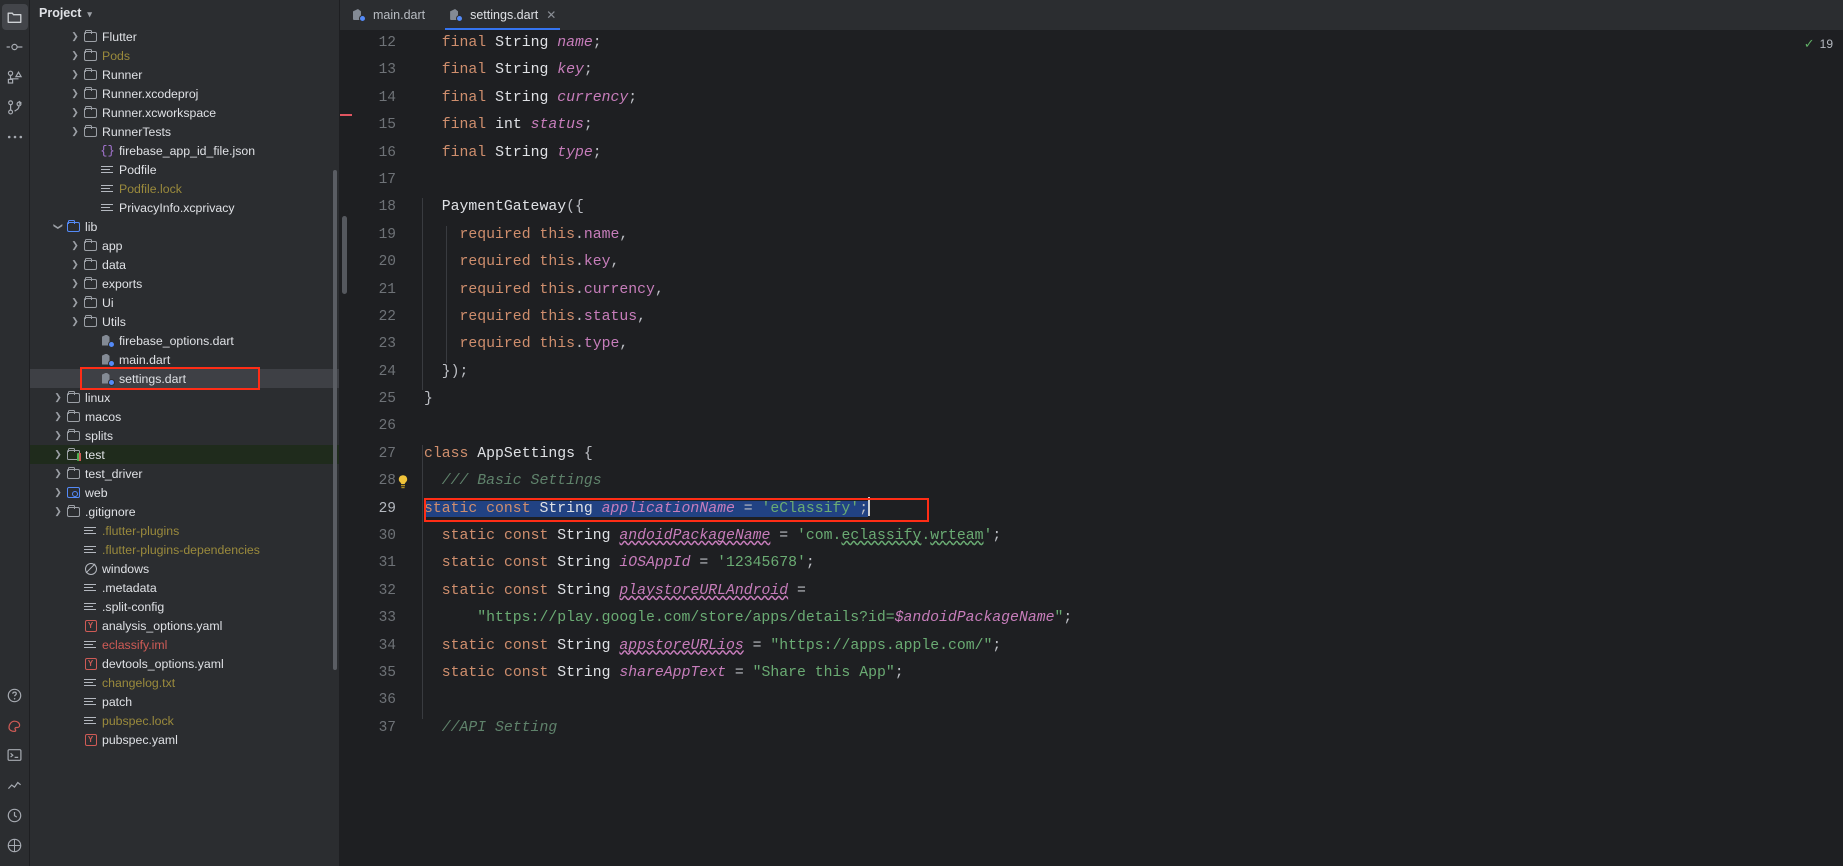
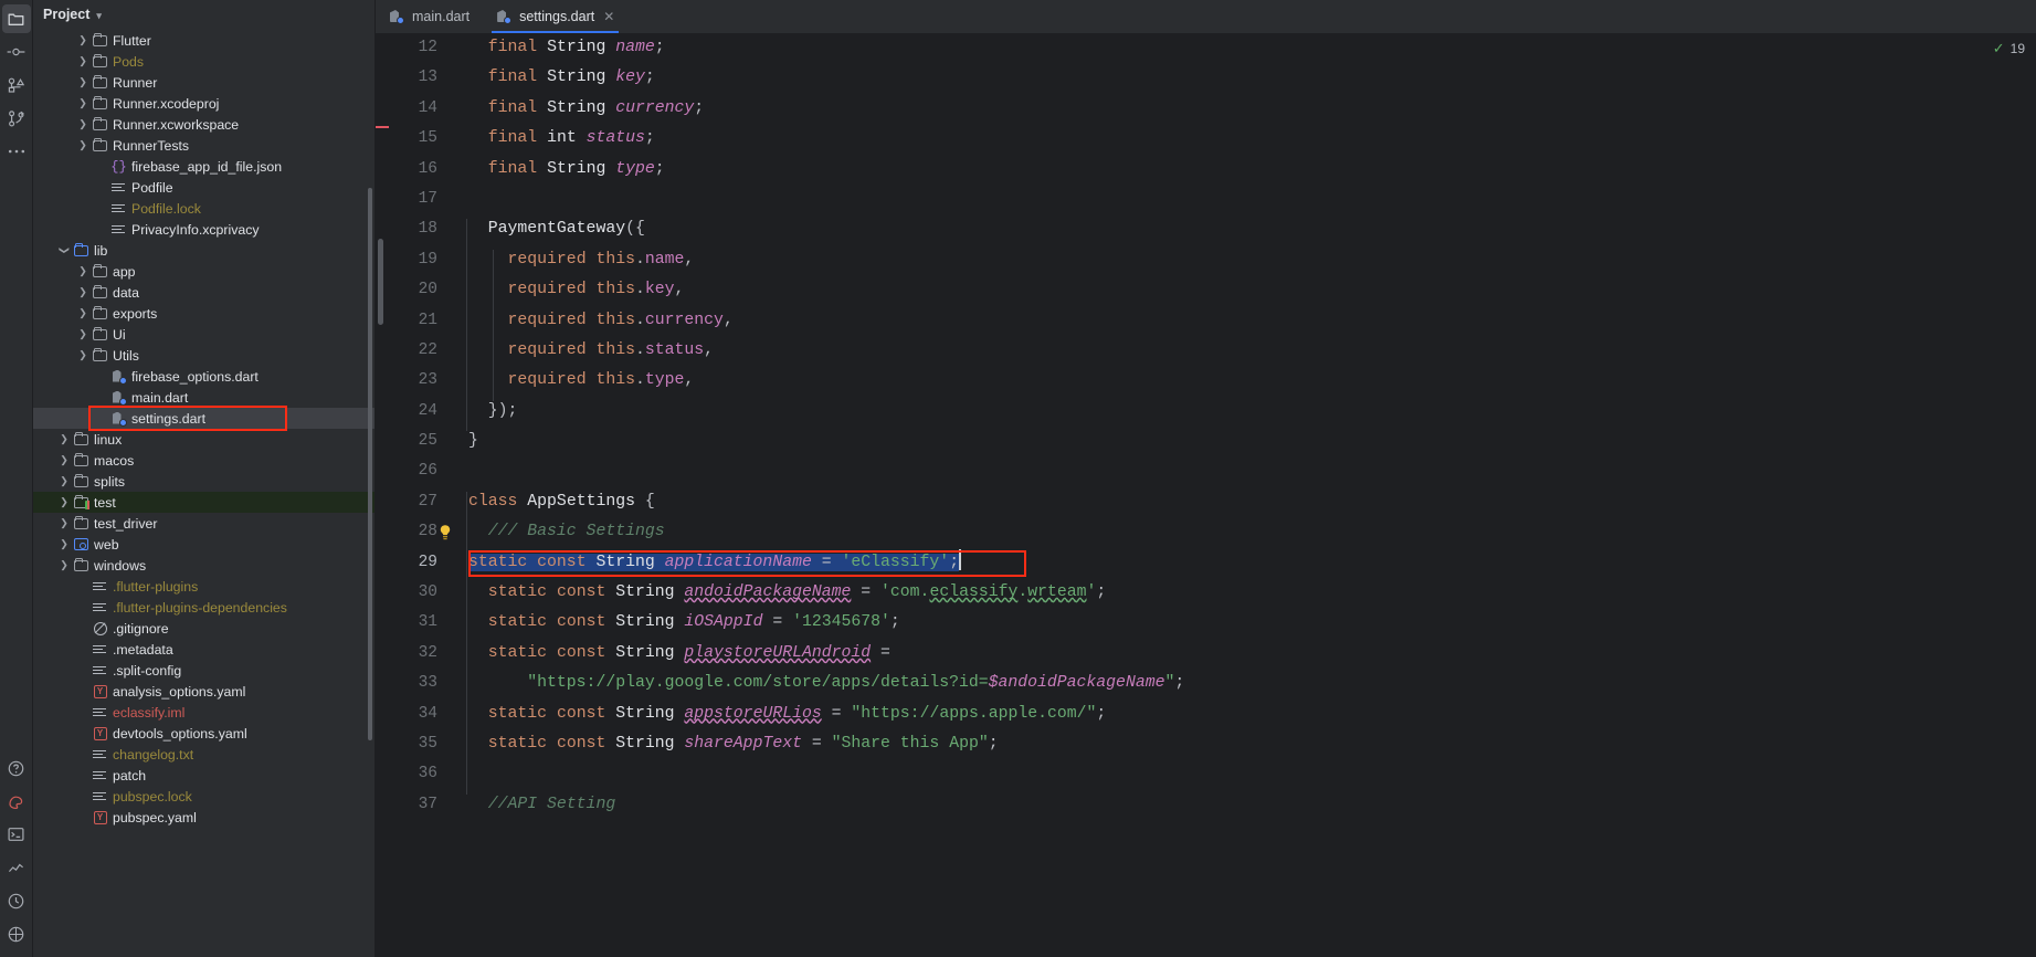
  Project
  ▾
  ❯
  Flutter
  ❯
  Pods
  ❯
  Runner
  ❯
  Runner.xcodeproj
  ❯
  Runner.xcworkspace
  ❯
  RunnerTests
  {}
  firebase_app_id_file.json
  Podfile
  Podfile.lock
  PrivacyInfo.xcprivacy
  lib
  ❯
  app
  ❯
  data
  ❯
  exports
  ❯
  Ui
  ❯
  Utils
  firebase_options.dart
  main.dart
  settings.dart
  ❯
  linux
  ❯
  macos
  ❯
  splits
  ❯
  test
  ❯
  test_driver
  ❯
  web
  ❯
- .gitignore
+ windows
  .flutter-plugins
  .flutter-plugins-dependencies
- windows
+ .gitignore
  .metadata
  .split-config
  Y
  analysis_options.yaml
  eclassify.iml
  Y
  devtools_options.yaml
  changelog.txt
  patch
  pubspec.lock
  Y
  pubspec.yaml
  main.dart
  settings.dart
  ✕
  12
  13
  14
  15
  16
  17
  18
  19
  20
  21
  22
  23
  24
  25
  26
  27
  28
  29
  30
  31
  32
  33
  34
  35
  36
  37
  final String name;
  final String key;
  final String currency;
  final int status;
  final String type;
  PaymentGateway({
  required this.name,
  required this.key,
  required this.currency,
  required this.status,
  required this.type,
  });
  }
  class AppSettings {
  /// Basic Settings
  static const String applicationName = 'eClassify';
  static const String andoidPackageName = 'com.eclassify.wrteam';
  static const String iOSAppId = '12345678';
  static const String playstoreURLAndroid =
  "https://play.google.com/store/apps/details?id=$andoidPackageName";
  static const String appstoreURLios = "https://apps.apple.com/";
  static const String shareAppText = "Share this App";
  //API Setting
  ✓
  19
